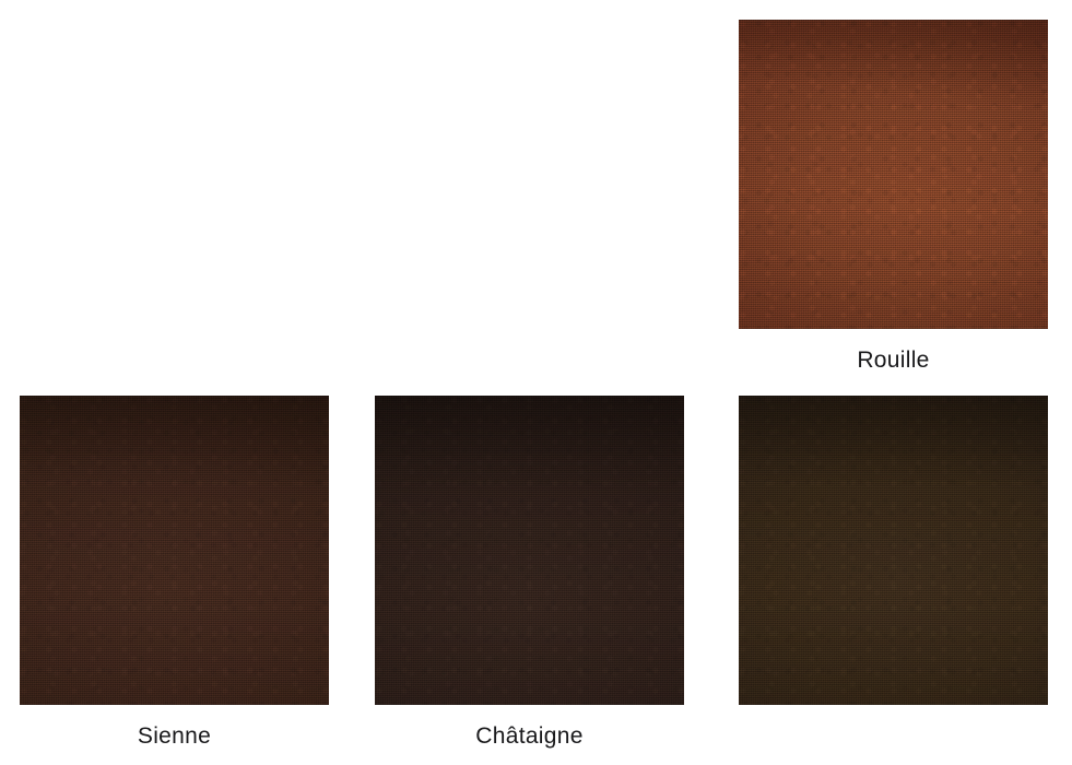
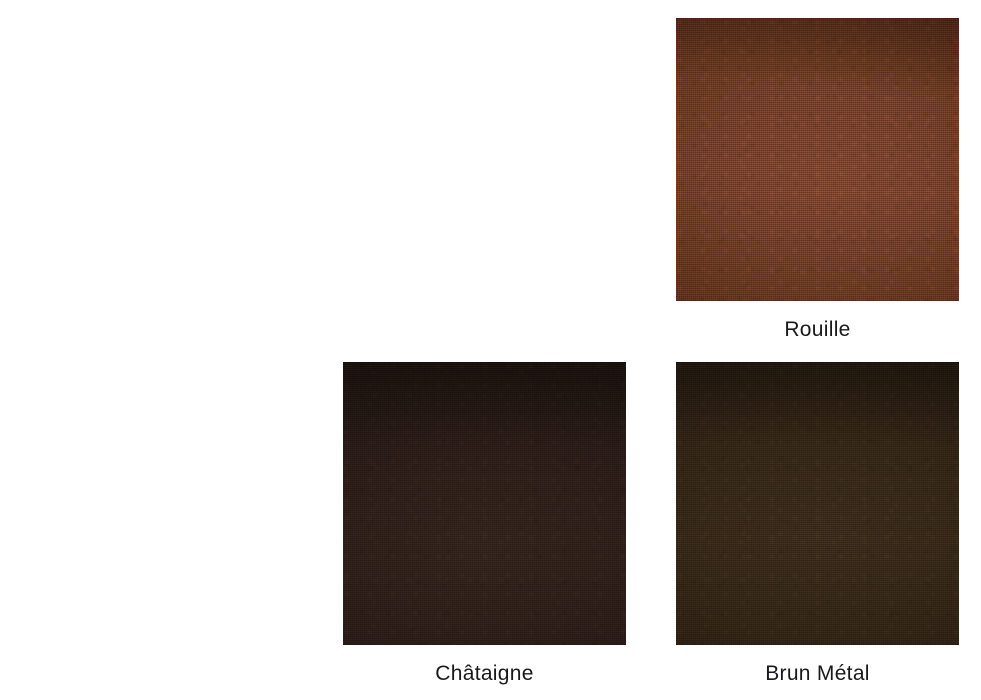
  Rouille
- Sienne
  Châtaigne
+ Brun Métal
